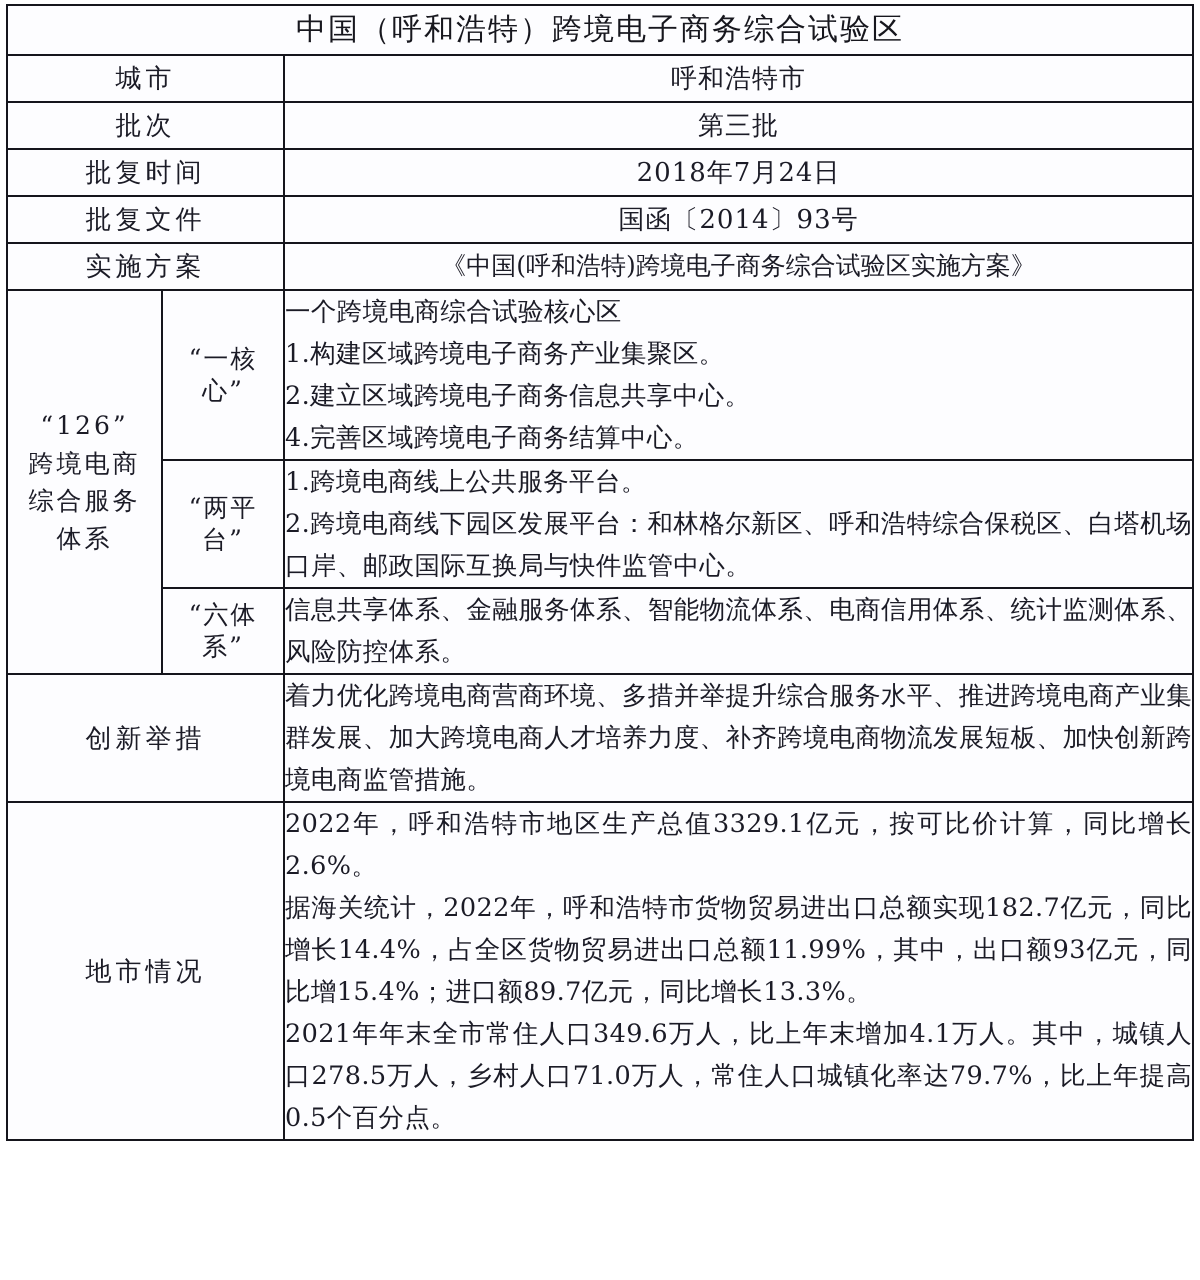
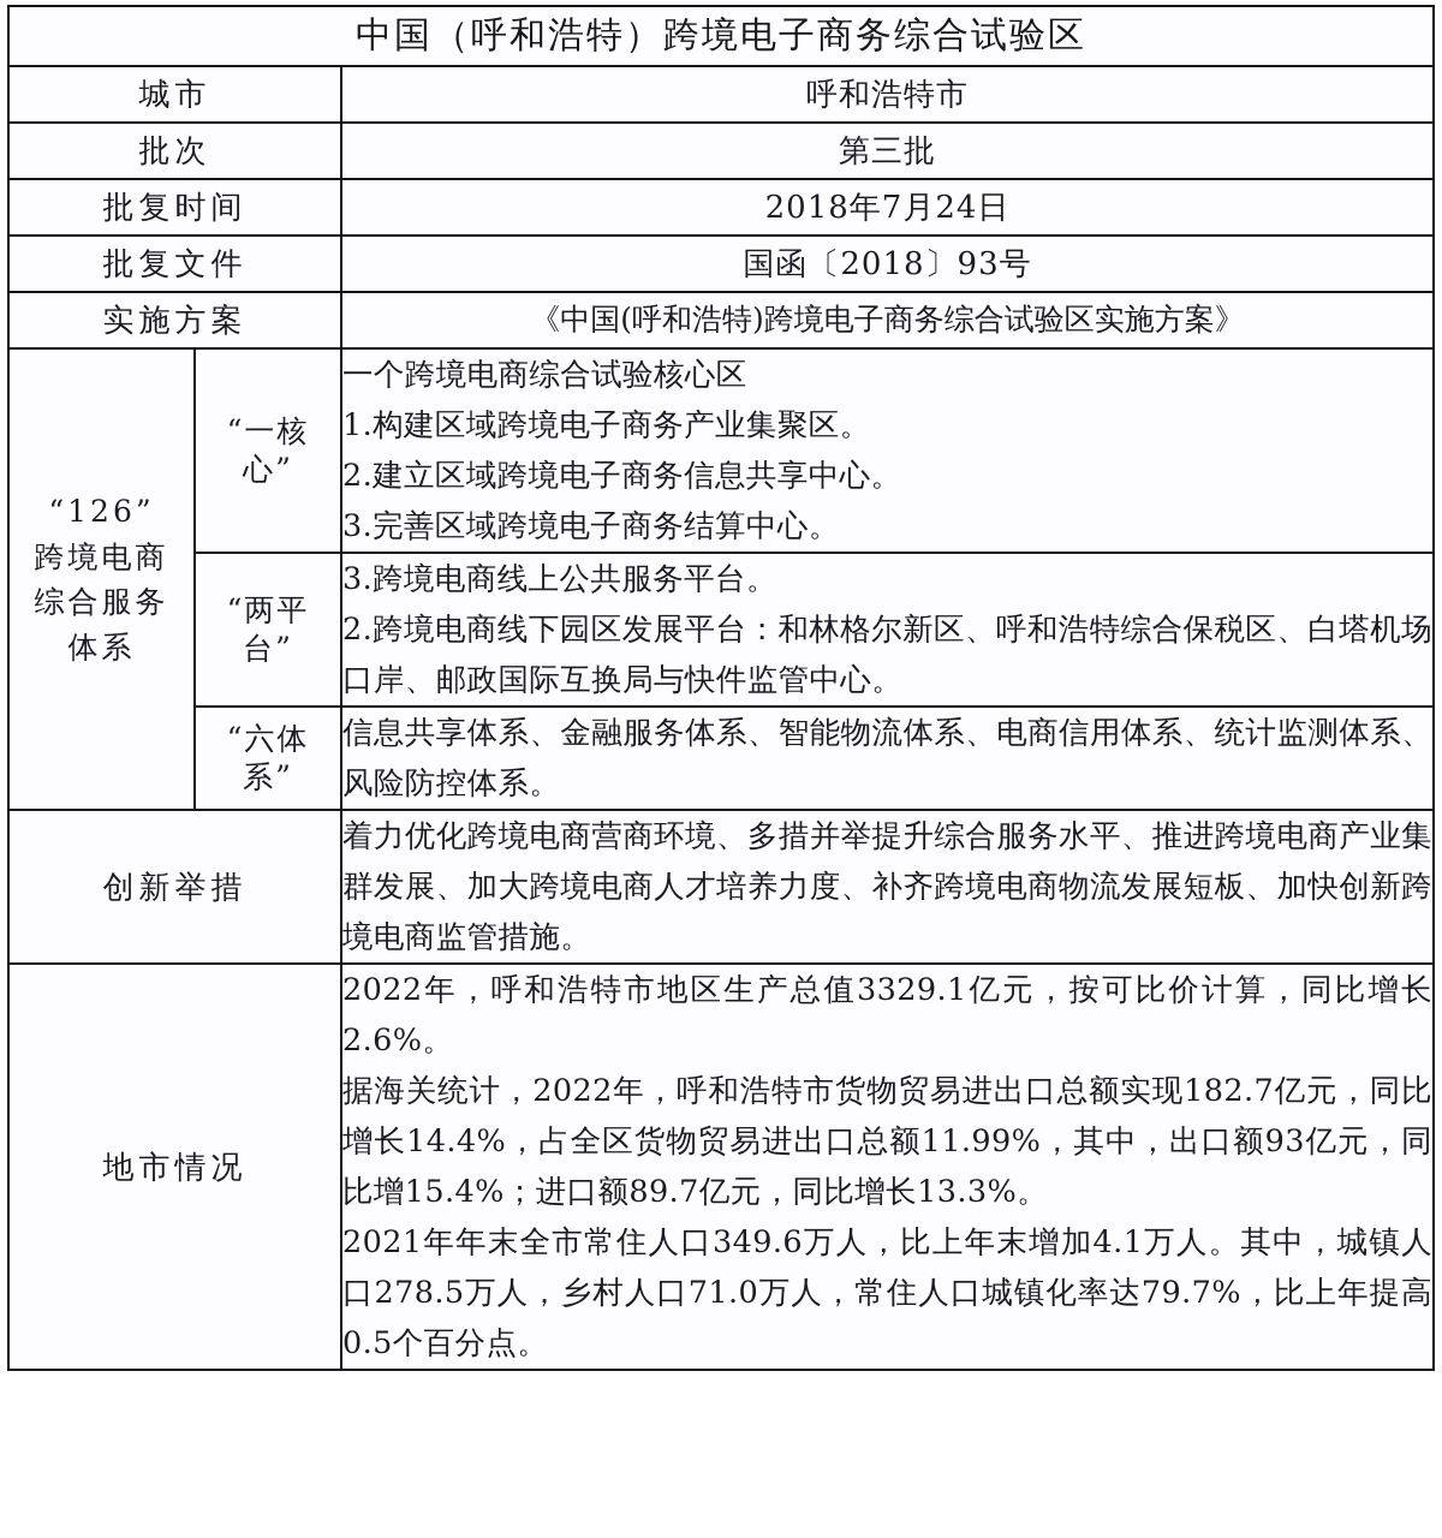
  中国（呼和浩特）跨境电子商务综合试验区
  城市	呼和浩特市
  批次	第三批
  批复时间	2018年7月24日
- 批复文件	国函〔2014〕93号
+ 批复文件	国函〔2018〕93号
  实施方案	《中国(呼和浩特)跨境电子商务综合试验区实施方案》
- “126” 跨境电商 综合服务 体系	“一核心”	一个跨境电商综合试验核心区 1.构建区域跨境电子商务产业集聚区。 2.建立区域跨境电子商务信息共享中心。 4.完善区域跨境电子商务结算中心。
+ “126” 跨境电商 综合服务 体系	“一核心”	一个跨境电商综合试验核心区 1.构建区域跨境电子商务产业集聚区。 2.建立区域跨境电子商务信息共享中心。 3.完善区域跨境电子商务结算中心。
- “两平台”	1.跨境电商线上公共服务平台。 2.跨境电商线下园区发展平台：和林格尔新区、呼和浩特综合保税区、白塔机场口岸、邮政国际互换局与快件监管中心。
+ “两平台”	3.跨境电商线上公共服务平台。 2.跨境电商线下园区发展平台：和林格尔新区、呼和浩特综合保税区、白塔机场口岸、邮政国际互换局与快件监管中心。
  “六体系”	信息共享体系、金融服务体系、智能物流体系、电商信用体系、统计监测体系、风险防控体系。
  创新举措	着力优化跨境电商营商环境、多措并举提升综合服务水平、推进跨境电商产业集群发展、加大跨境电商人才培养力度、补齐跨境电商物流发展短板、加快创新跨境电商监管措施。
  地市情况	2022年，呼和浩特市地区生产总值3329.1亿元，按可比价计算，同比增长2.6%。 据海关统计，2022年，呼和浩特市货物贸易进出口总额实现182.7亿元，同比增长14.4%，占全区货物贸易进出口总额11.99%，其中，出口额93亿元，同比增15.4%；进口额89.7亿元，同比增长13.3%。 2021年年末全市常住人口349.6万人，比上年末增加4.1万人。其中，城镇人口278.5万人，乡村人口71.0万人，常住人口城镇化率达79.7%，比上年提高0.5个百分点。
